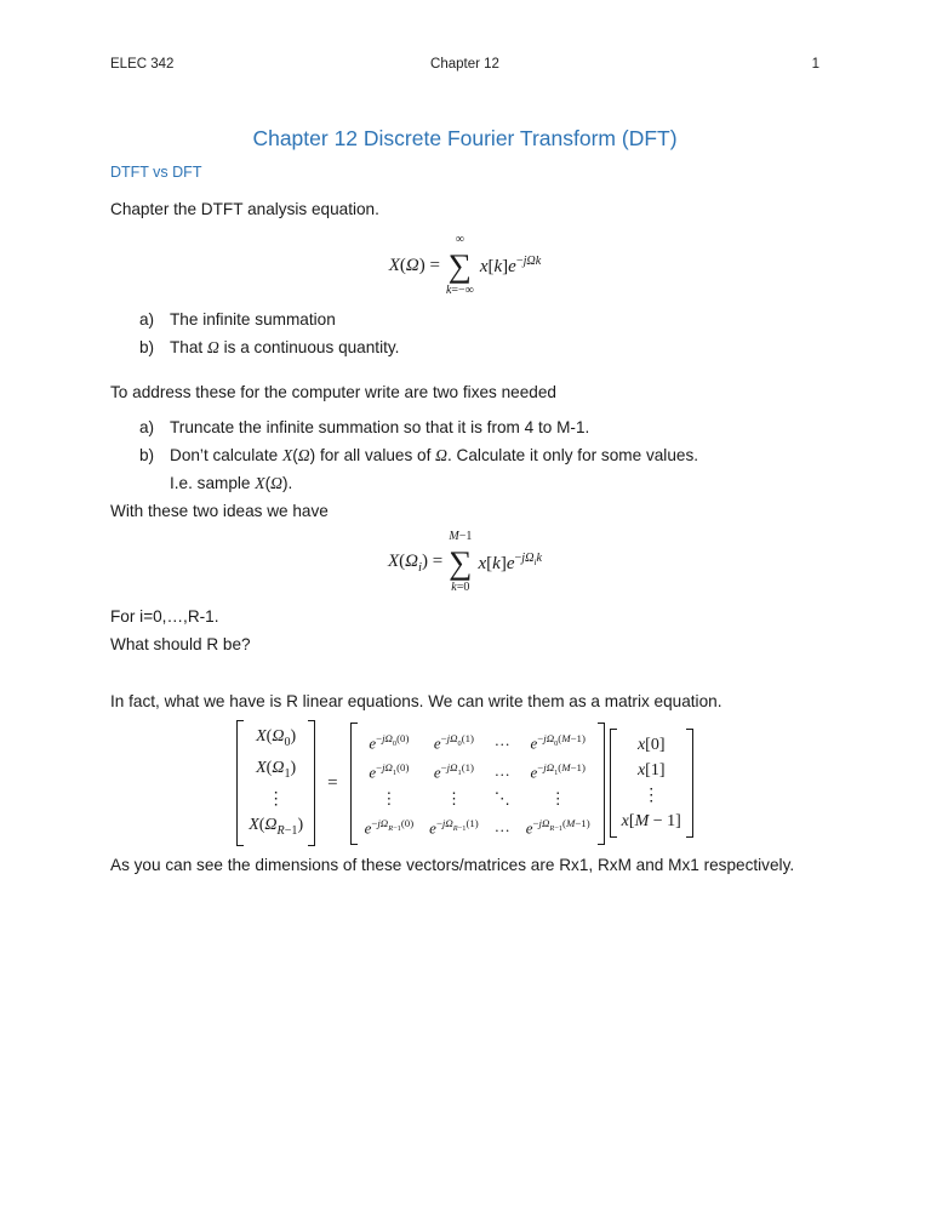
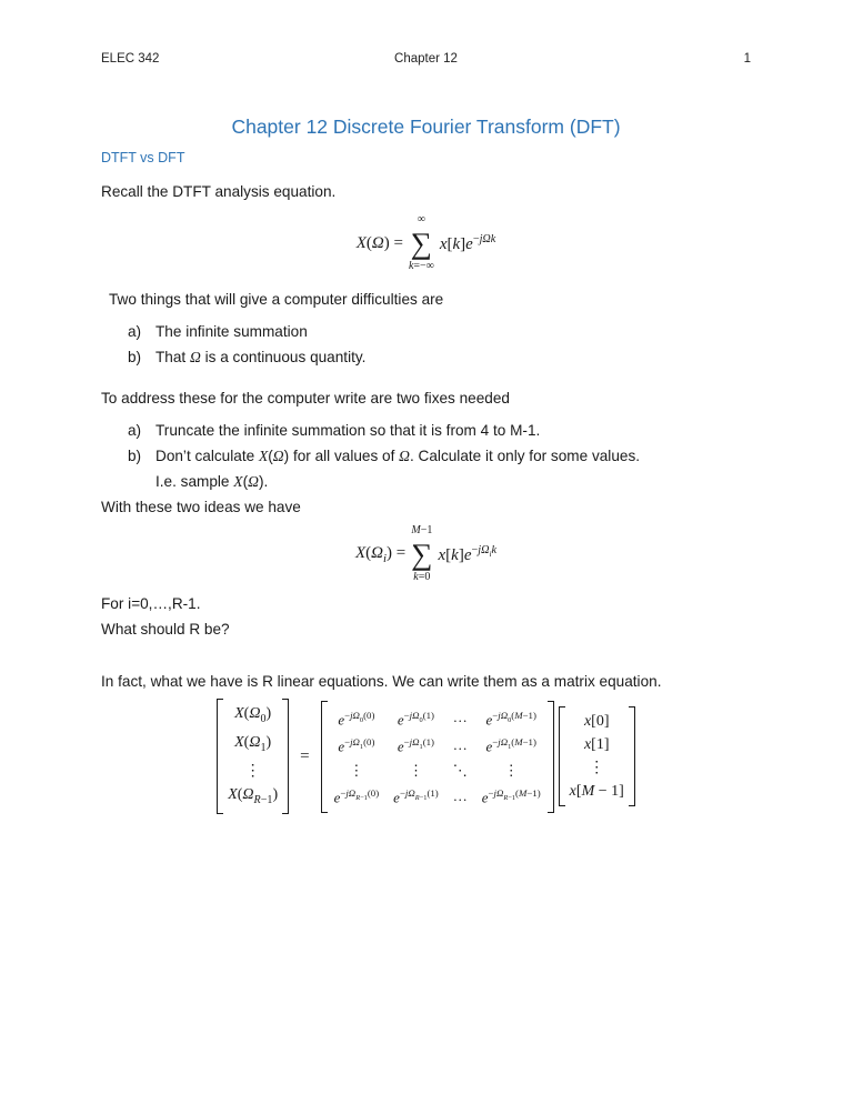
  ELEC 342
  Chapter 12
  1
  Chapter 12 Discrete Fourier Transform (DFT)
  DTFT vs DFT
- Chapter the DTFT analysis equation.
+ Recall the DTFT analysis equation.
  X(Ω) =
  ∞
  ∑
  k=−∞
  x[k]e−jΩk
+ Two things that will give a computer difficulties are
  a)
  The infinite summation
  b)
  That Ω is a continuous quantity.
  To address these for the computer write are two fixes needed
  a)
  Truncate the infinite summation so that it is from 4 to M-1.
  b)
  Don’t calculate X(Ω) for all values of Ω. Calculate it only for some values.
  I.e. sample X(Ω).
  With these two ideas we have
  X(Ωi) =
  M−1
  ∑
  k=0
  x[k]e−jΩik
  For i=0,…,R-1.
  What should R be?
  In fact, what we have is R linear equations. We can write them as a matrix equation.
  X(Ω0)
  X(Ω1)
  ⋮
  X(ΩR−1)
  =
  e−jΩ (0)
  e−jΩ (1)
  …
  e−jΩ (M−1)
  e−jΩ (0)
  e−jΩ (1)
  …
  e−jΩ (M−1)
  ⋮
  ⋮
  ⋱
  ⋮
  e−jΩ (0)
  e−jΩ (1)
  …
  e−jΩ (M−1)
  x[0]
  x[1]
  ⋮
  x[M − 1]
- As you can see the dimensions of these vectors/matrices are Rx1, RxM and Mx1 respectively.
